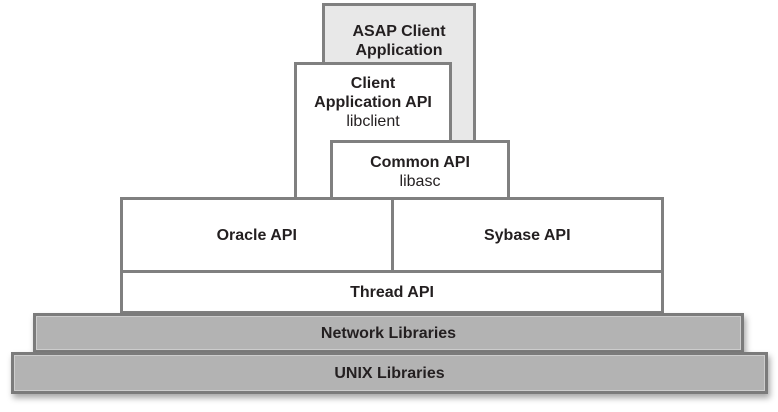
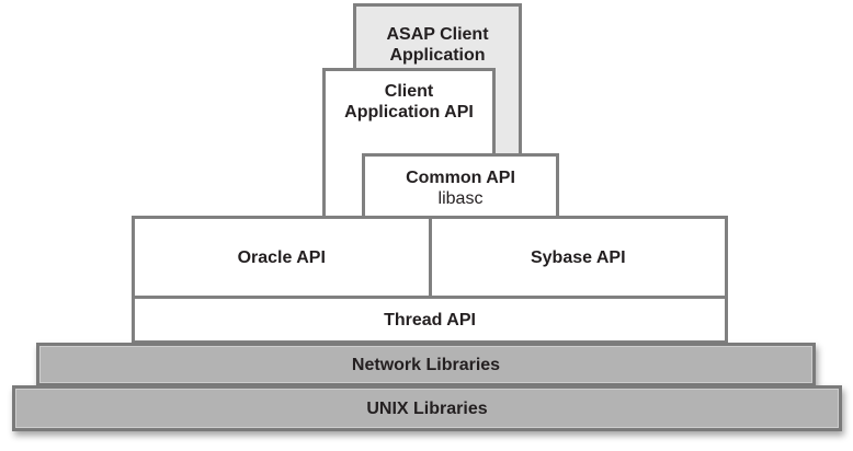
  ASAP Client
  Application
  Client
  Application API
- libclient
  Common API
  libasc
  Oracle API
  Sybase API
  Thread API
  Network Libraries
  UNIX Libraries
